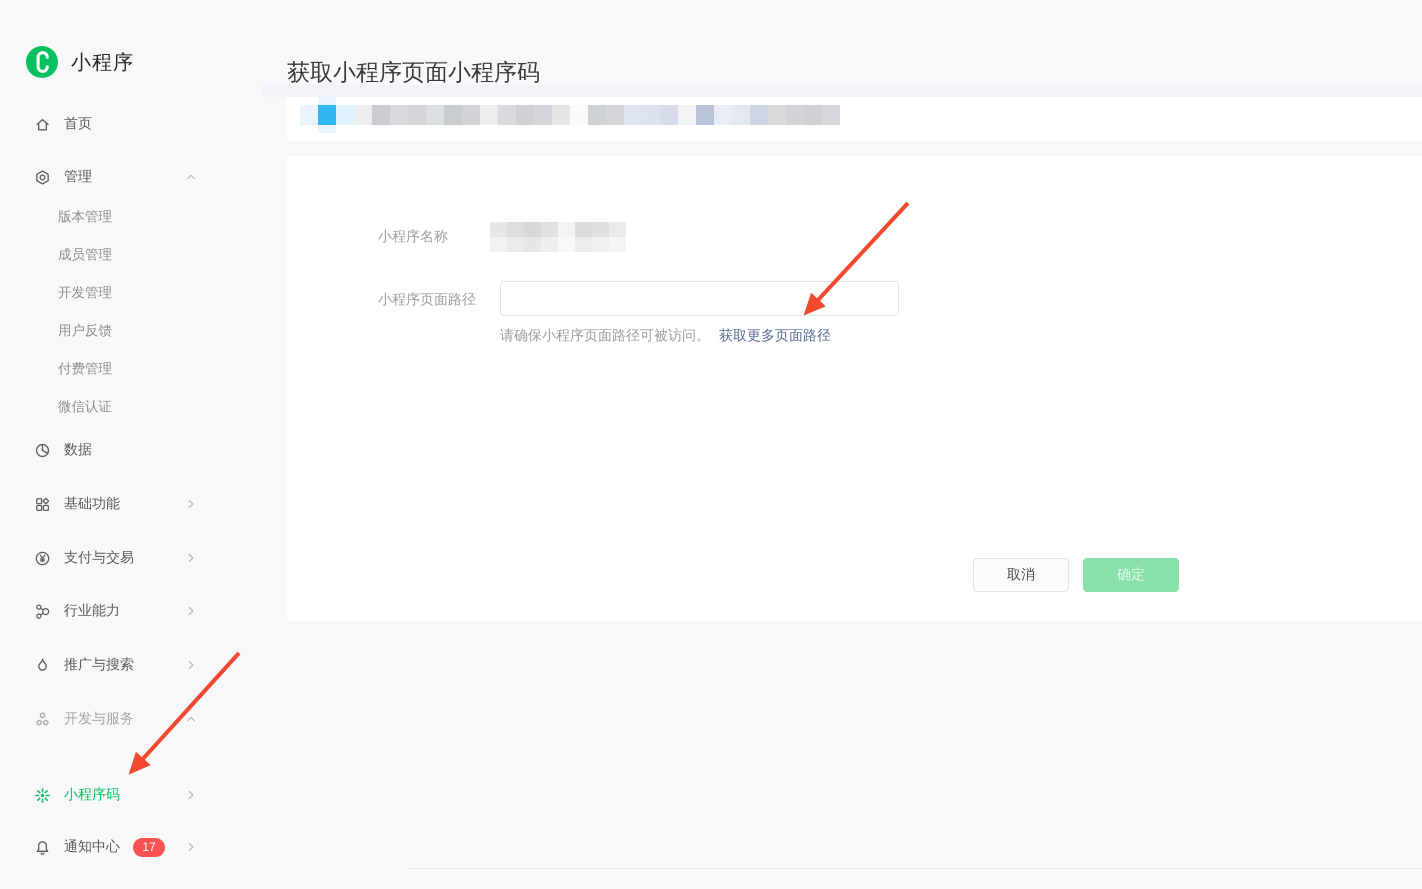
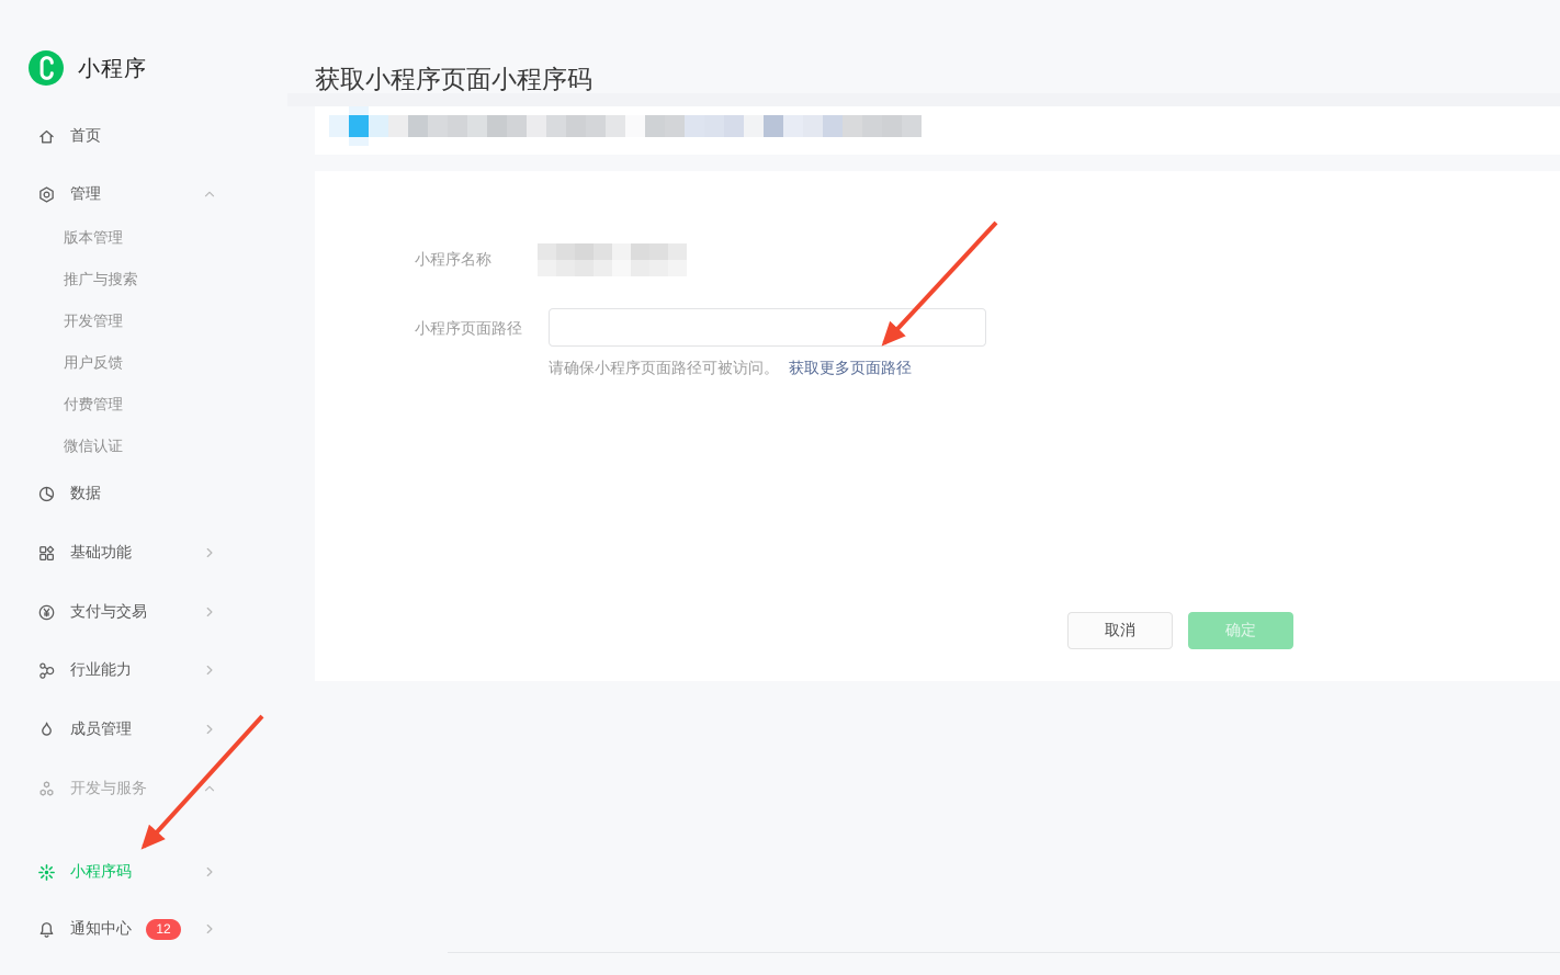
  小程序
  首页
  管理
  版本管理
- 成员管理
+ 推广与搜索
  开发管理
  用户反馈
  付费管理
  微信认证
  数据
  基础功能
  支付与交易
  行业能力
- 推广与搜索
+ 成员管理
  开发与服务
  小程序码
  通知中心
- 17
+ 12
  获取小程序页面小程序码
  小程序名称
  小程序页面路径
  请确保小程序页面路径可被访问。 获取更多页面路径
  取消
  确定
